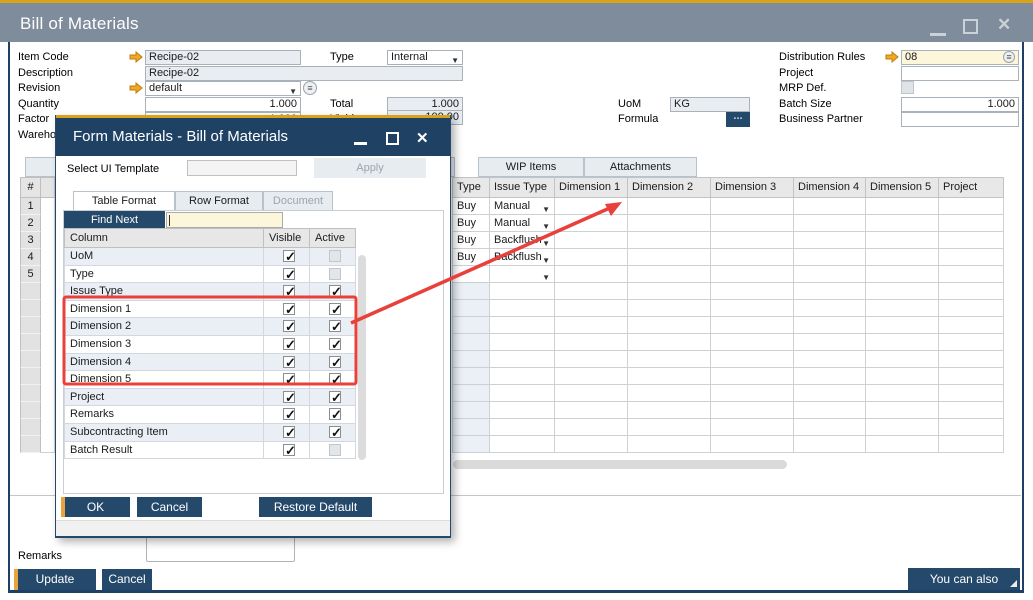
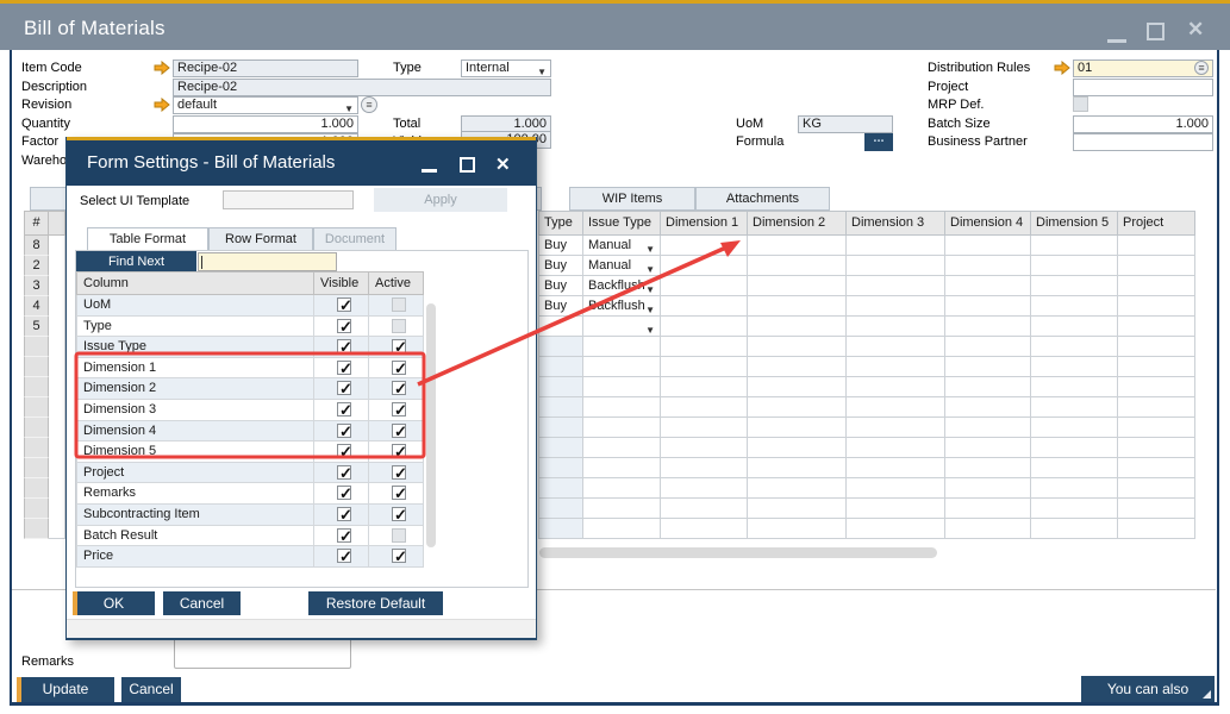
  Bill of Materials
  ✕
  Item Code
  Recipe-02
  Type
  Internal
  ▼
  Description
  Recipe-02
  Revision
  default
  ▼
  ≡
  Quantity
  1.000
  Total
  1.000
  Factor
  UoM
  KG
  Formula
  ...
  Distribution Rules
- 08
+ 01
  ≡
  Project
  MRP Def.
  Batch Size
  1.000
  Business Partner
  WIP Items
  Attachments
  #
- 1
+ 8
  2
  3
  4
  5
  Type
  Issue Type
  Dimension 1
  Dimension 2
  Dimension 3
  Dimension 4
  Dimension 5
  Project
  Buy
  Manual
  ▼
  Buy
  Manual
  ▼
  Buy
  Backflus
  ▼
  Buy
  ackflush
  ▼
  ▼
  Remarks
  Update
  Cancel
  You can also
- Form Materials - Bill of Materials
+ Form Settings - Bill of Materials
  ✕
  Select UI Template
  Apply
  Table Format
  Row Format
  Document
  Find Next
  Column
  Visible
  Active
  UoM
  Type
  Issue Type
  Dimension 1
  Dimension 2
  Dimension 3
  Dimension 4
  Dimension 5
  Project
  Remarks
  Subcontracting Item
  Batch Result
+ Price
  OK
  Cancel
  Restore Default
